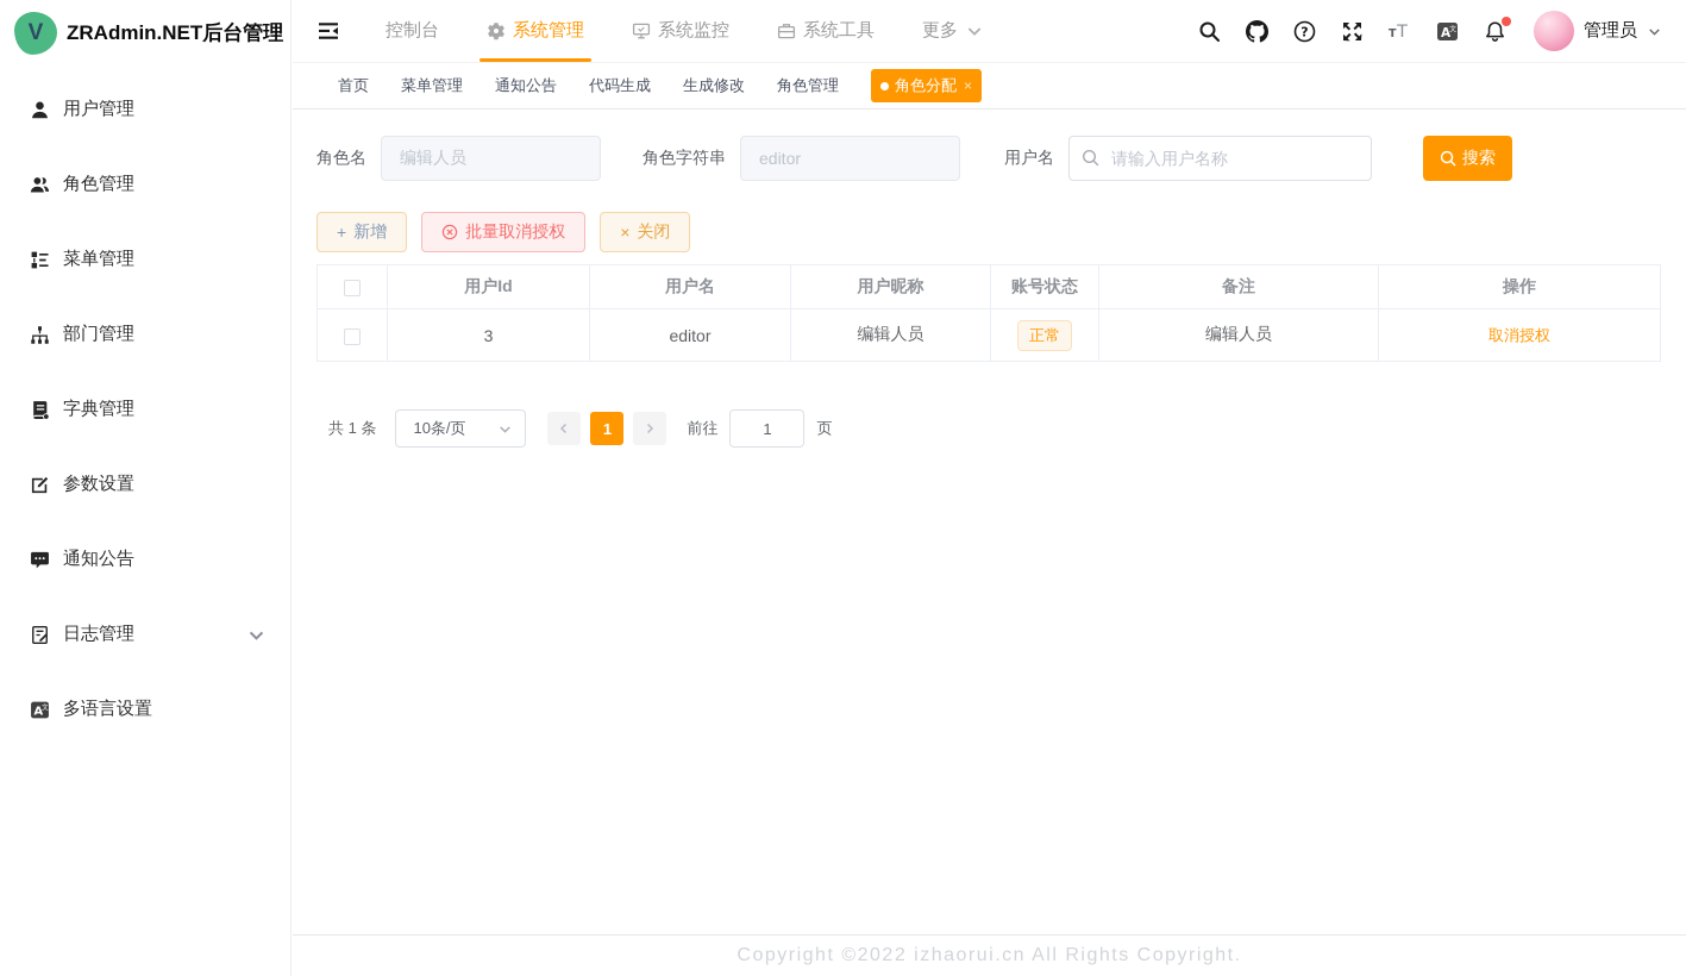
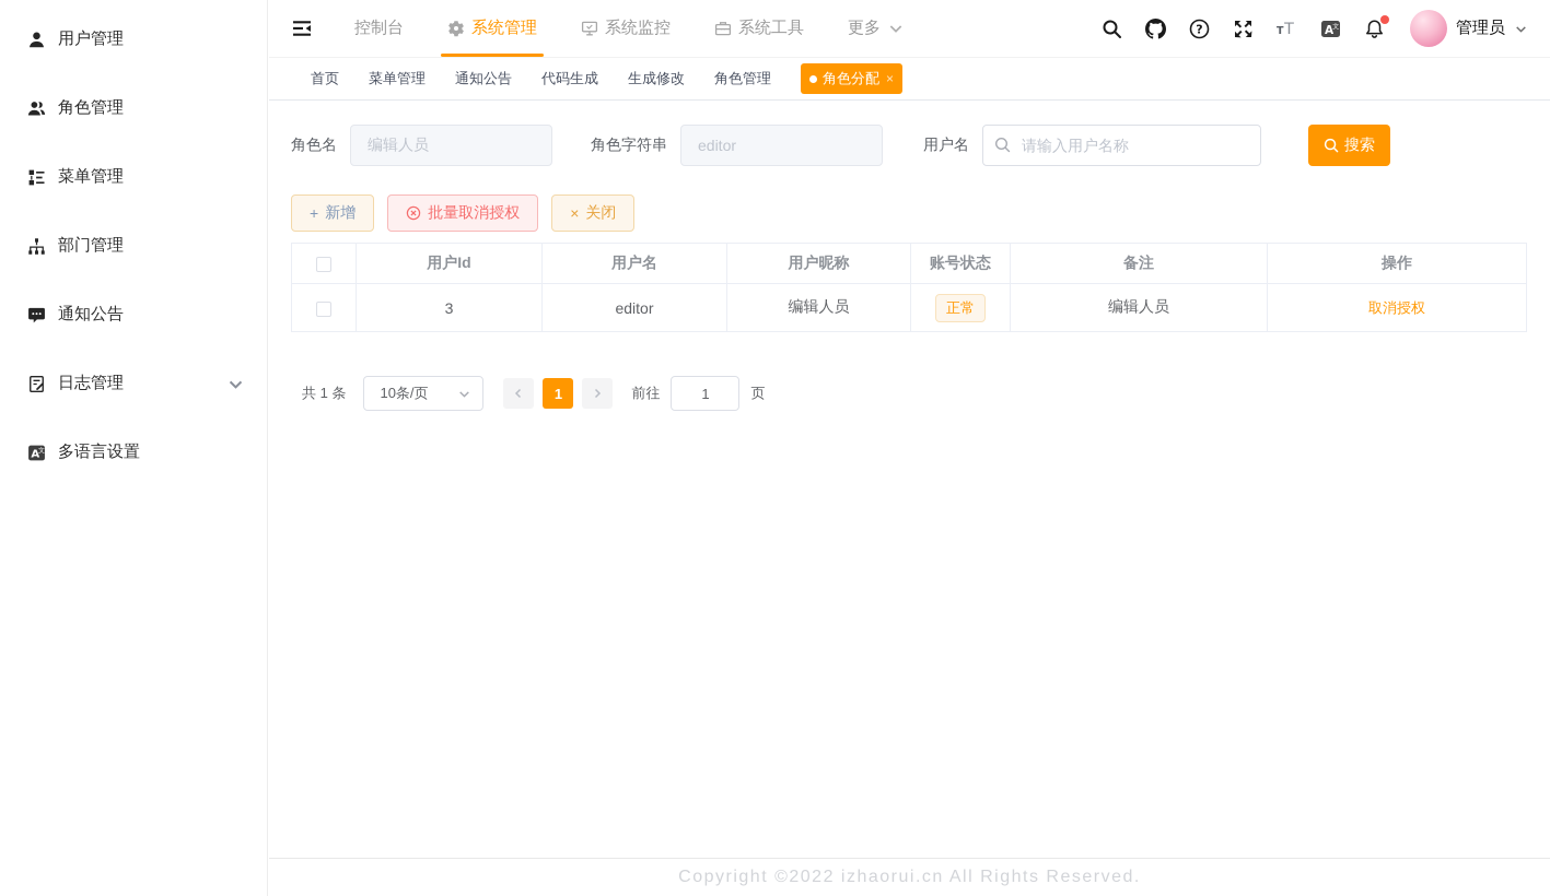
- V
- ZRAdmin.NET后台管理
  用户管理
  角色管理
  菜单管理
  部门管理
- 字典管理
- 参数设置
  通知公告
  日志管理
  A
  多语言设置
  控制台
  系统管理
  系统监控
  系统工具
  更多
  ?
  T
  T
  A
  管理员
  首页
  菜单管理
  通知公告
  代码生成
  生成修改
  角色管理
  角色分配
  ×
  角色名
  编辑人员
  角色字符串
  editor
  用户名
  请输入用户名称
  搜索
  +
  新增
  批量取消授权
  ×
  关闭
  	用户Id	用户名	用户昵称	账号状态	备注	操作
  	3	editor	编辑人员	正常	编辑人员	取消授权
  共 1 条
  10条/页
  1
  前往
  1
  页
- Copyright ©2022 izhaorui.cn All Rights Copyright.
+ Copyright ©2022 izhaorui.cn All Rights Reserved.
